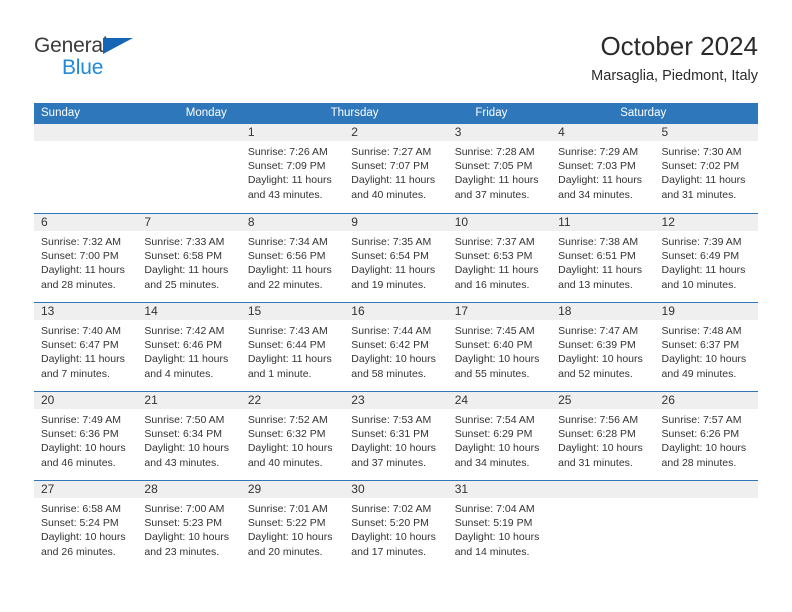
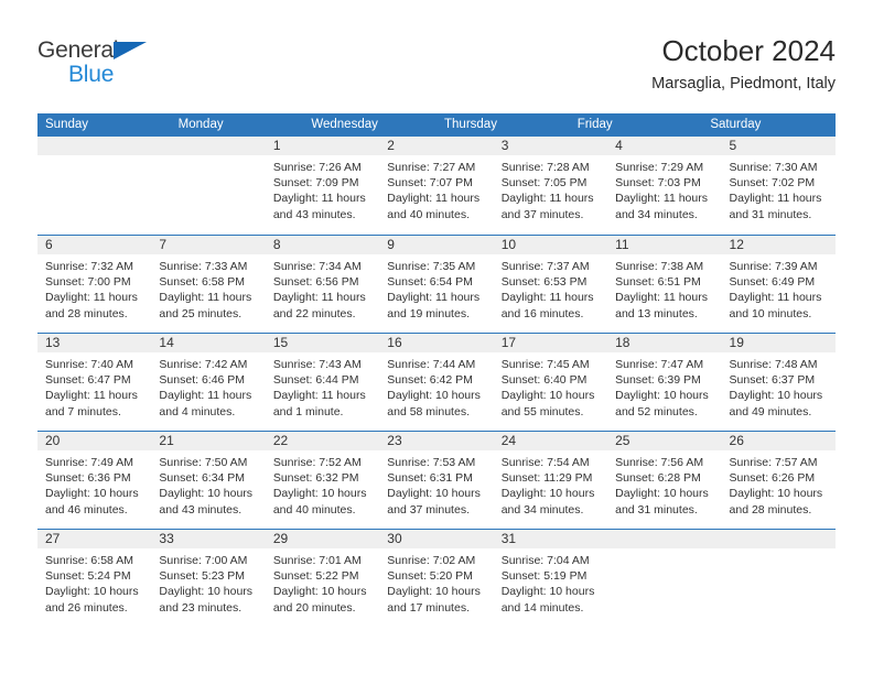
  General
  Blue
  October 2024
  Marsaglia, Piedmont, Italy
  Sunday
  Monday
+ Wednesday
  Thursday
  Friday
  Saturday
  1
  Sunrise: 7:26 AM
  Sunset: 7:09 PM
  Daylight: 11 hours
  and 43 minutes.
  2
  Sunrise: 7:27 AM
  Sunset: 7:07 PM
  Daylight: 11 hours
  and 40 minutes.
  3
  Sunrise: 7:28 AM
  Sunset: 7:05 PM
  Daylight: 11 hours
  and 37 minutes.
  4
  Sunrise: 7:29 AM
  Sunset: 7:03 PM
  Daylight: 11 hours
  and 34 minutes.
  5
  Sunrise: 7:30 AM
  Sunset: 7:02 PM
  Daylight: 11 hours
  and 31 minutes.
  6
  Sunrise: 7:32 AM
  Sunset: 7:00 PM
  Daylight: 11 hours
  and 28 minutes.
  7
  Sunrise: 7:33 AM
  Sunset: 6:58 PM
  Daylight: 11 hours
  and 25 minutes.
  8
  Sunrise: 7:34 AM
  Sunset: 6:56 PM
  Daylight: 11 hours
  and 22 minutes.
  9
  Sunrise: 7:35 AM
  Sunset: 6:54 PM
  Daylight: 11 hours
  and 19 minutes.
  10
  Sunrise: 7:37 AM
  Sunset: 6:53 PM
  Daylight: 11 hours
  and 16 minutes.
  11
  Sunrise: 7:38 AM
  Sunset: 6:51 PM
  Daylight: 11 hours
  and 13 minutes.
  12
  Sunrise: 7:39 AM
  Sunset: 6:49 PM
  Daylight: 11 hours
  and 10 minutes.
  13
  Sunrise: 7:40 AM
  Sunset: 6:47 PM
  Daylight: 11 hours
  and 7 minutes.
  14
  Sunrise: 7:42 AM
  Sunset: 6:46 PM
  Daylight: 11 hours
  and 4 minutes.
  15
  Sunrise: 7:43 AM
  Sunset: 6:44 PM
  Daylight: 11 hours
  and 1 minute.
  16
  Sunrise: 7:44 AM
  Sunset: 6:42 PM
  Daylight: 10 hours
  and 58 minutes.
  17
  Sunrise: 7:45 AM
  Sunset: 6:40 PM
  Daylight: 10 hours
  and 55 minutes.
  18
  Sunrise: 7:47 AM
  Sunset: 6:39 PM
  Daylight: 10 hours
  and 52 minutes.
  19
  Sunrise: 7:48 AM
  Sunset: 6:37 PM
  Daylight: 10 hours
  and 49 minutes.
  20
  Sunrise: 7:49 AM
  Sunset: 6:36 PM
  Daylight: 10 hours
  and 46 minutes.
  21
  Sunrise: 7:50 AM
  Sunset: 6:34 PM
  Daylight: 10 hours
  and 43 minutes.
  22
  Sunrise: 7:52 AM
  Sunset: 6:32 PM
  Daylight: 10 hours
  and 40 minutes.
  23
  Sunrise: 7:53 AM
  Sunset: 6:31 PM
  Daylight: 10 hours
  and 37 minutes.
  24
  Sunrise: 7:54 AM
- Sunset: 6:29 PM
+ Sunset: 11:29 PM
  Daylight: 10 hours
  and 34 minutes.
  25
  Sunrise: 7:56 AM
  Sunset: 6:28 PM
  Daylight: 10 hours
  and 31 minutes.
  26
  Sunrise: 7:57 AM
  Sunset: 6:26 PM
  Daylight: 10 hours
  and 28 minutes.
  27
  Sunrise: 6:58 AM
  Sunset: 5:24 PM
  Daylight: 10 hours
  and 26 minutes.
- 28
+ 33
  Sunrise: 7:00 AM
  Sunset: 5:23 PM
  Daylight: 10 hours
  and 23 minutes.
  29
  Sunrise: 7:01 AM
  Sunset: 5:22 PM
  Daylight: 10 hours
  and 20 minutes.
  30
  Sunrise: 7:02 AM
  Sunset: 5:20 PM
  Daylight: 10 hours
  and 17 minutes.
  31
  Sunrise: 7:04 AM
  Sunset: 5:19 PM
  Daylight: 10 hours
  and 14 minutes.
